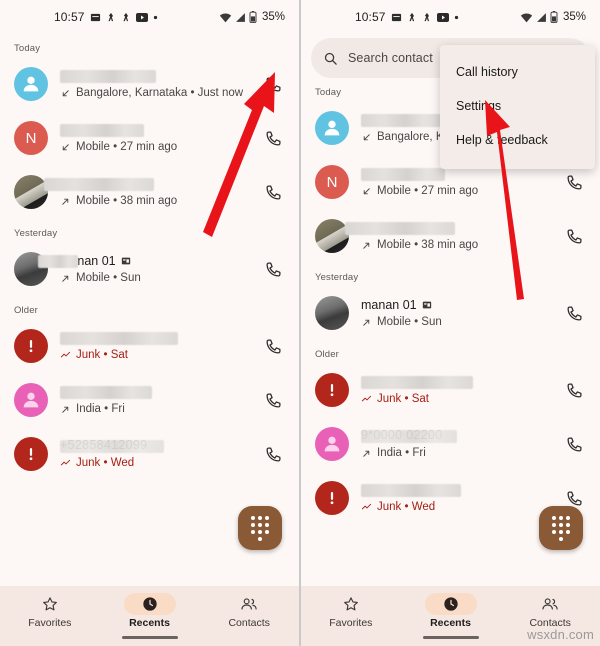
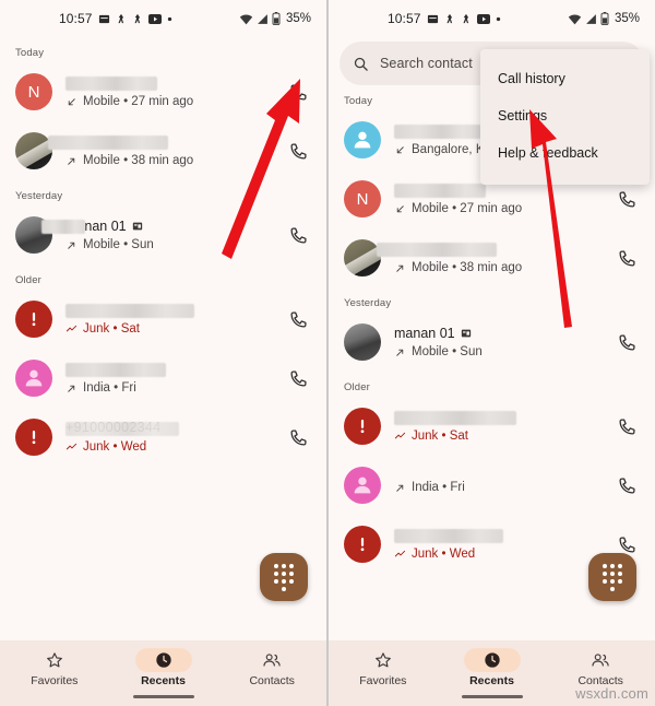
  10:57
  35%
  Today
- Bangalore, Karnataka • Just now
  N
  Mobile • 27 min ago
  Mobile • 38 min ago
  Yesterday
  nan 01
  Mobile • Sun
  Older
  Junk • Sat
  India • Fri
- +52858412099
+ +91000002344
  Junk • Wed
  Favorites
  Recents
  Contacts
  10:57
  35%
  Search contact
  Today
  N
  Mobile • 27 min ago
  Mobile • 38 min ago
  Yesterday
  manan 01
  Mobile • Sun
  Older
  Junk • Sat
- 9*0000 02200
  India • Fri
  Junk • Wed
  Favorites
  Recents
  Contacts
  Call history
  Settings
  Help &eedback
  wsxdn.com
